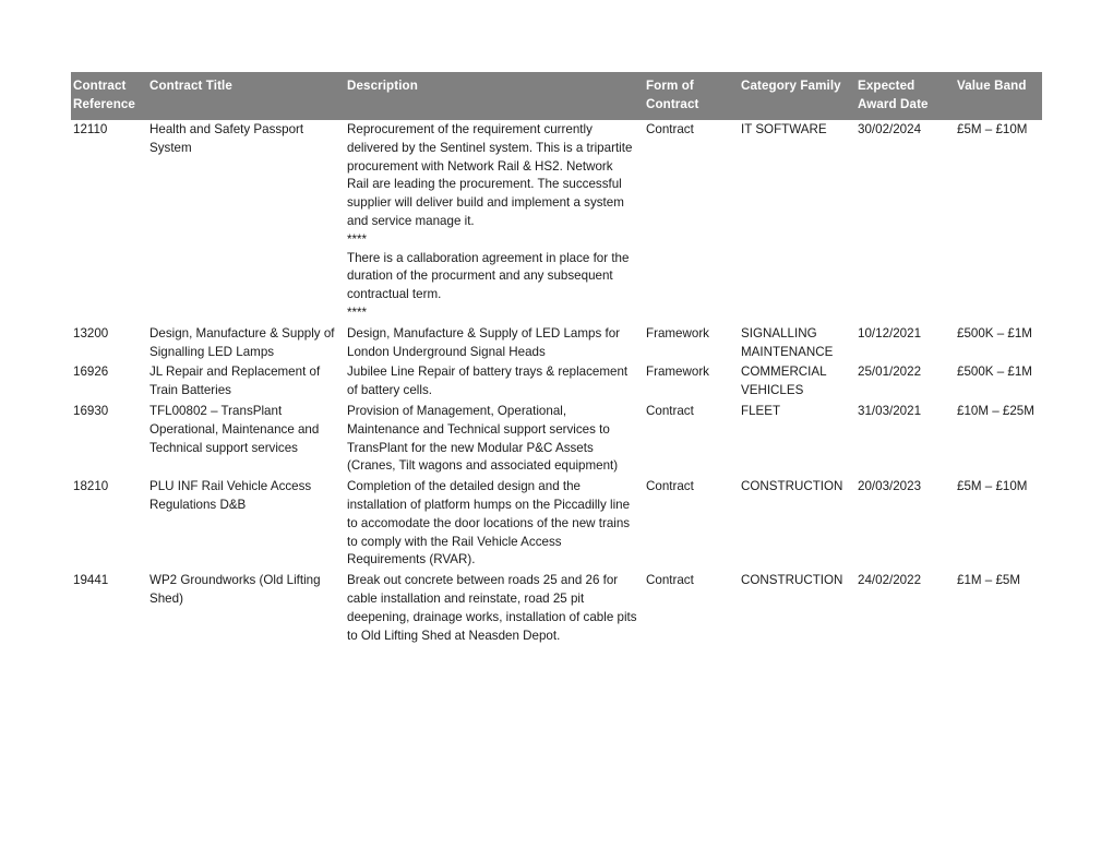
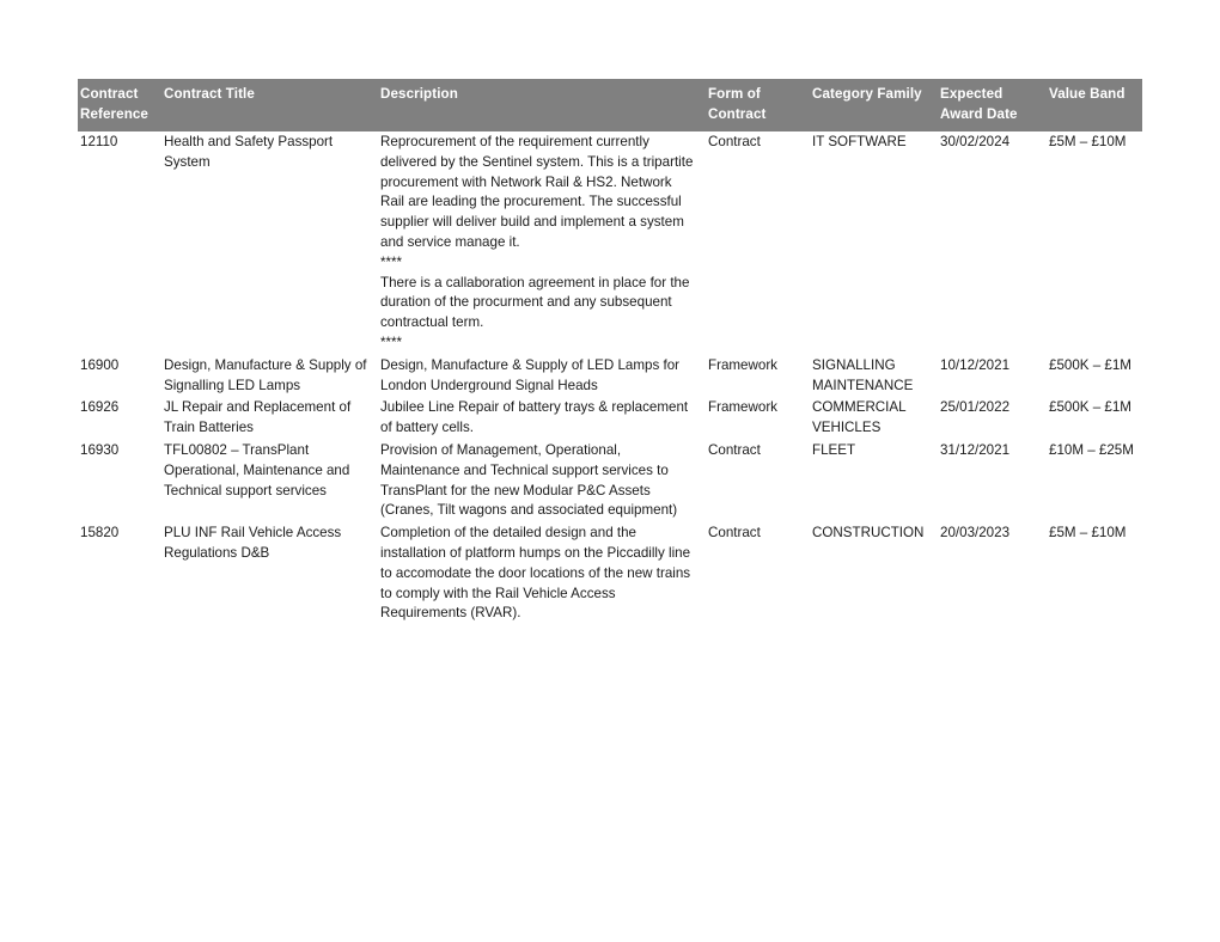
  Contract Reference	Contract Title	Description	Form of Contract	Category Family	Expected Award Date	Value Band
  12110	Health and Safety Passport System	Reprocurement of the requirement currently delivered by the Sentinel system. This is a tripartite procurement with Network Rail & HS2. Network Rail are leading the procurement. The successful supplier will deliver build and implement a system and service manage it. **** There is a callaboration agreement in place for the duration of the procurment and any subsequent contractual term. ****	Contract	IT SOFTWARE	30/02/2024	£5M – £10M
- 13200	Design, Manufacture & Supply of Signalling LED Lamps	Design, Manufacture & Supply of LED Lamps for London Underground Signal Heads	Framework	SIGNALLING MAINTENANCE	10/12/2021	£500K – £1M
+ 16900	Design, Manufacture & Supply of Signalling LED Lamps	Design, Manufacture & Supply of LED Lamps for London Underground Signal Heads	Framework	SIGNALLING MAINTENANCE	10/12/2021	£500K – £1M
  16926	JL Repair and Replacement of Train Batteries	Jubilee Line Repair of battery trays & replacement of battery cells.	Framework	COMMERCIAL VEHICLES	25/01/2022	£500K – £1M
- 16930	TFL00802 – TransPlant Operational, Maintenance and Technical support services	Provision of Management, Operational, Maintenance and Technical support services to TransPlant for the new Modular P&C Assets (Cranes, Tilt wagons and associated equipment)	Contract	FLEET	31/03/2021	£10M – £25M
+ 16930	TFL00802 – TransPlant Operational, Maintenance and Technical support services	Provision of Management, Operational, Maintenance and Technical support services to TransPlant for the new Modular P&C Assets (Cranes, Tilt wagons and associated equipment)	Contract	FLEET	31/12/2021	£10M – £25M
- 18210	PLU INF Rail Vehicle Access Regulations D&B	Completion of the detailed design and the installation of platform humps on the Piccadilly line to accomodate the door locations of the new trains to comply with the Rail Vehicle Access Requirements (RVAR).	Contract	CONSTRUCTION	20/03/2023	£5M – £10M
+ 15820	PLU INF Rail Vehicle Access Regulations D&B	Completion of the detailed design and the installation of platform humps on the Piccadilly line to accomodate the door locations of the new trains to comply with the Rail Vehicle Access Requirements (RVAR).	Contract	CONSTRUCTION	20/03/2023	£5M – £10M
- 19441	WP2 Groundworks (Old Lifting Shed)	Break out concrete between roads 25 and 26 for cable installation and reinstate, road 25 pit deepening, drainage works, installation of cable pits to Old Lifting Shed at Neasden Depot.	Contract	CONSTRUCTION	24/02/2022	£1M – £5M
